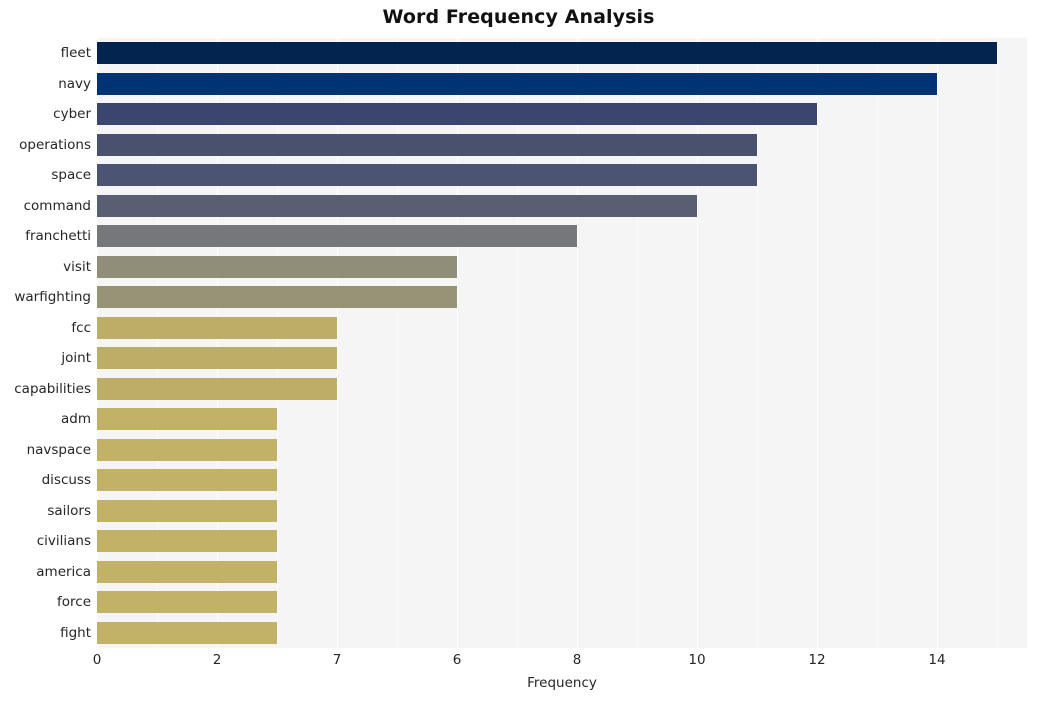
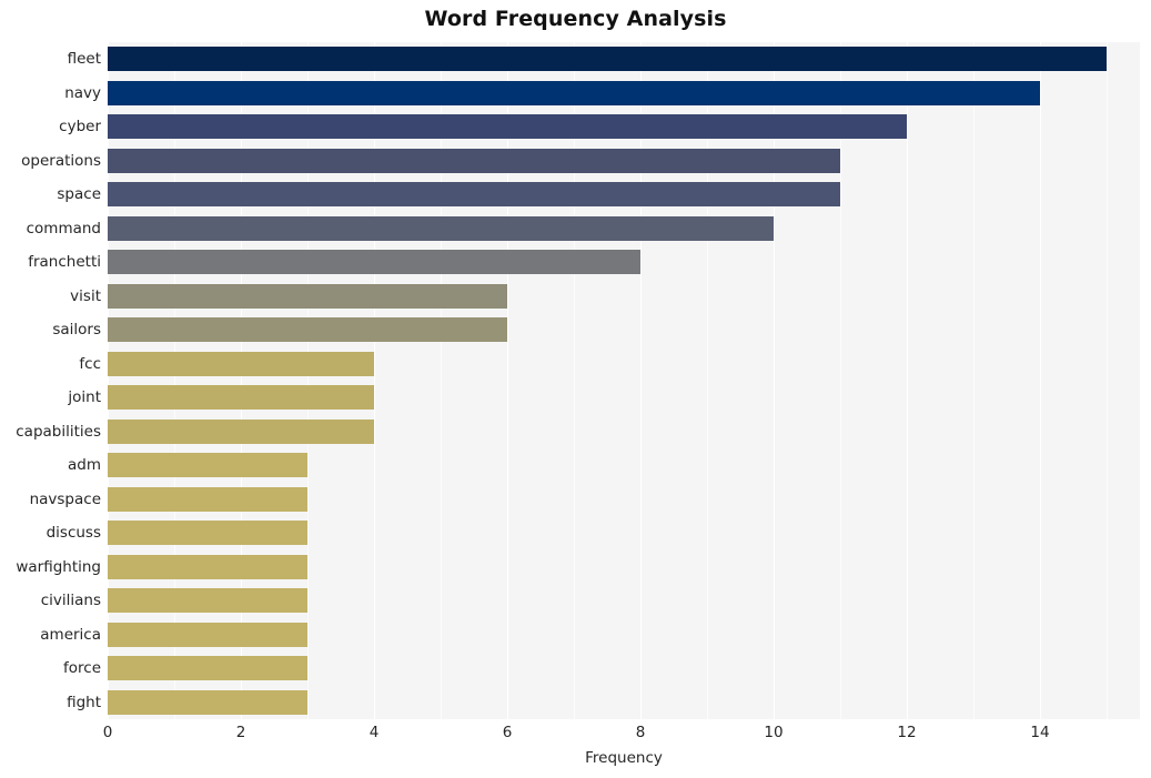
  Word Frequency Analysis
  fleet
  navy
  cyber
  operations
  space
  command
  franchetti
  visit
- warfighting
+ sailors
  fcc
  joint
  capabilities
  adm
  navspace
  discuss
- sailors
+ warfighting
  civilians
  america
  force
  fight
  0
  2
- 7
+ 4
  6
  8
  10
  12
  14
  Frequency
